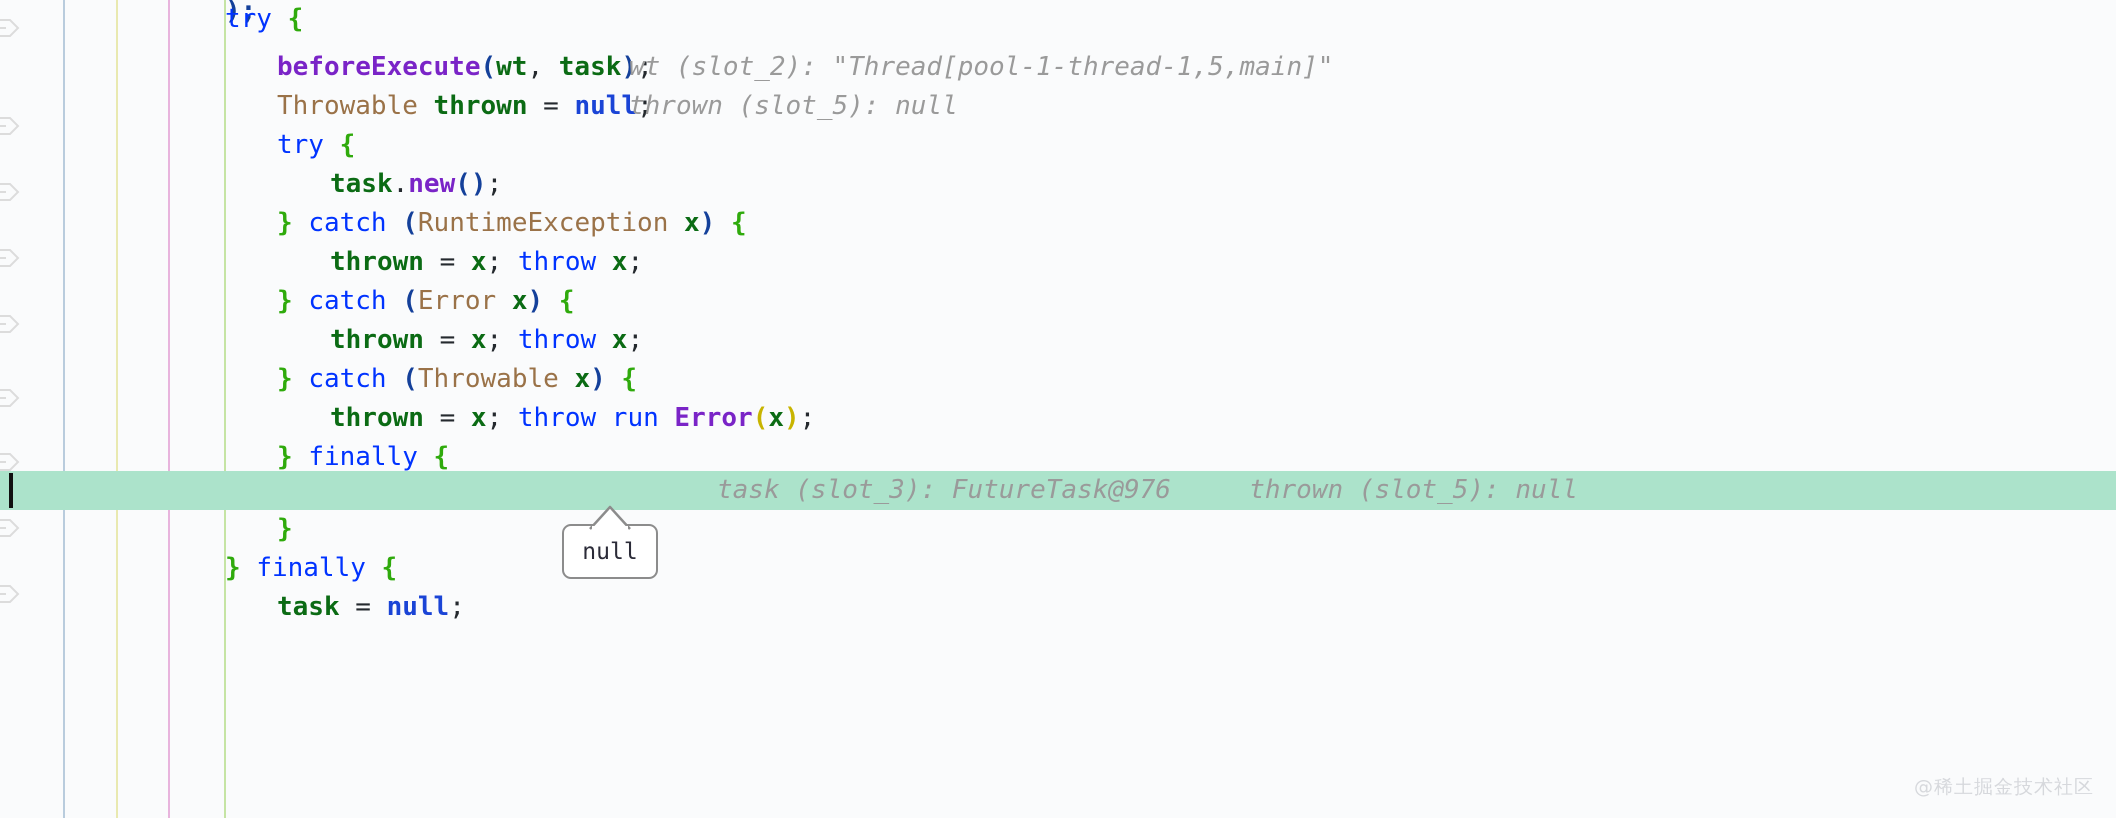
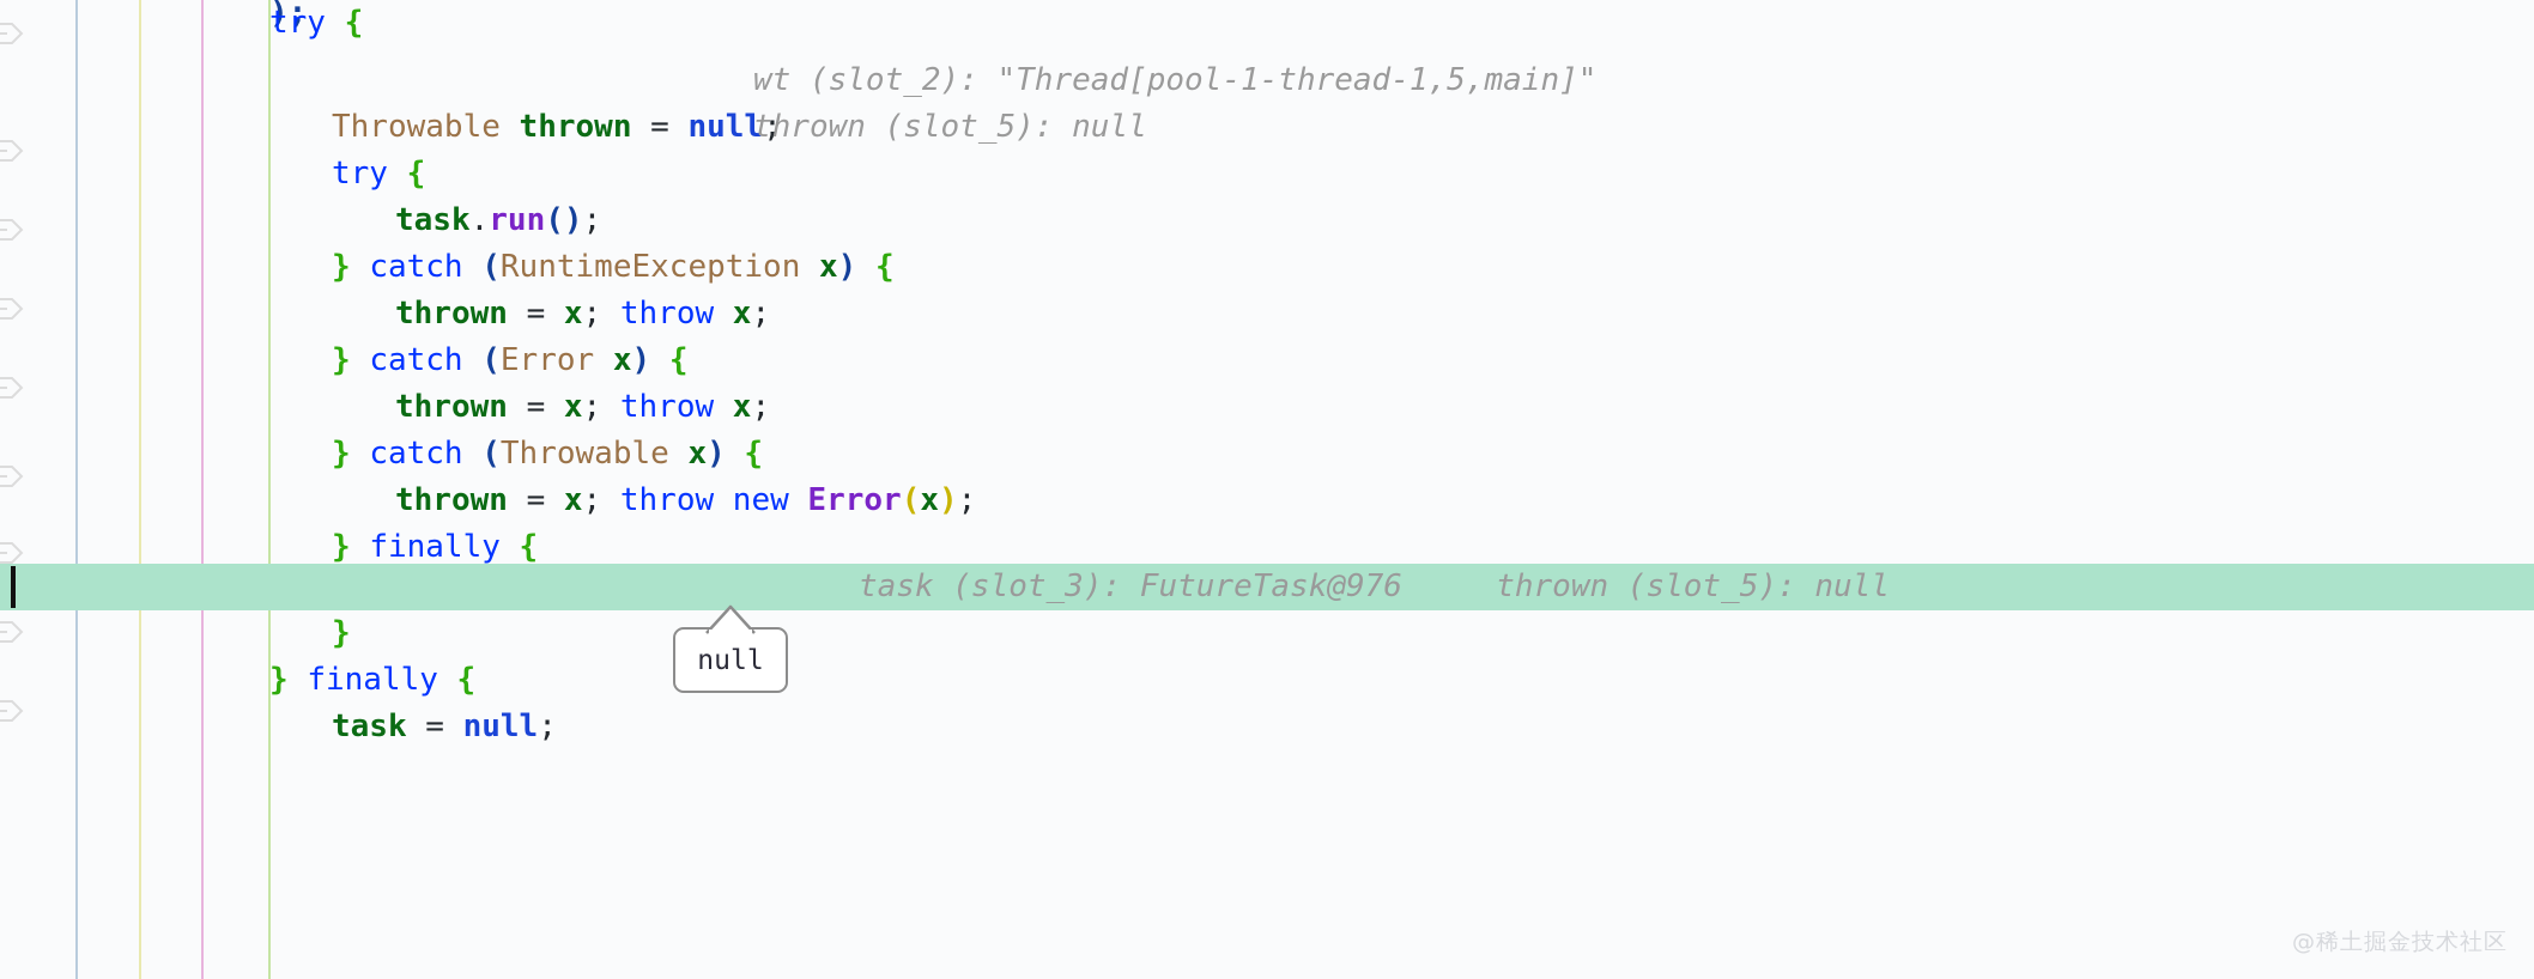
  );
  try {
- beforeExecute(wt, task);
  wt (slot_2): "Thread[pool-1-thread-1,5,main]"
  Throwable thrown = null;
  thrown (slot_5): null
  try {
- task.new();
+ task.run();
  } catch (RuntimeException x) {
  thrown = x; throw x;
  } catch (Error x) {
  thrown = x; throw x;
  } catch (Throwable x) {
- thrown = x; throw run Error(x);
+ thrown = x; throw new Error(x);
  } finally {
  task (slot_3): FutureTask@976 thrown (slot_5): null
  }
  } finally {
  task = null;
  null
  @稀土掘金技术社区
